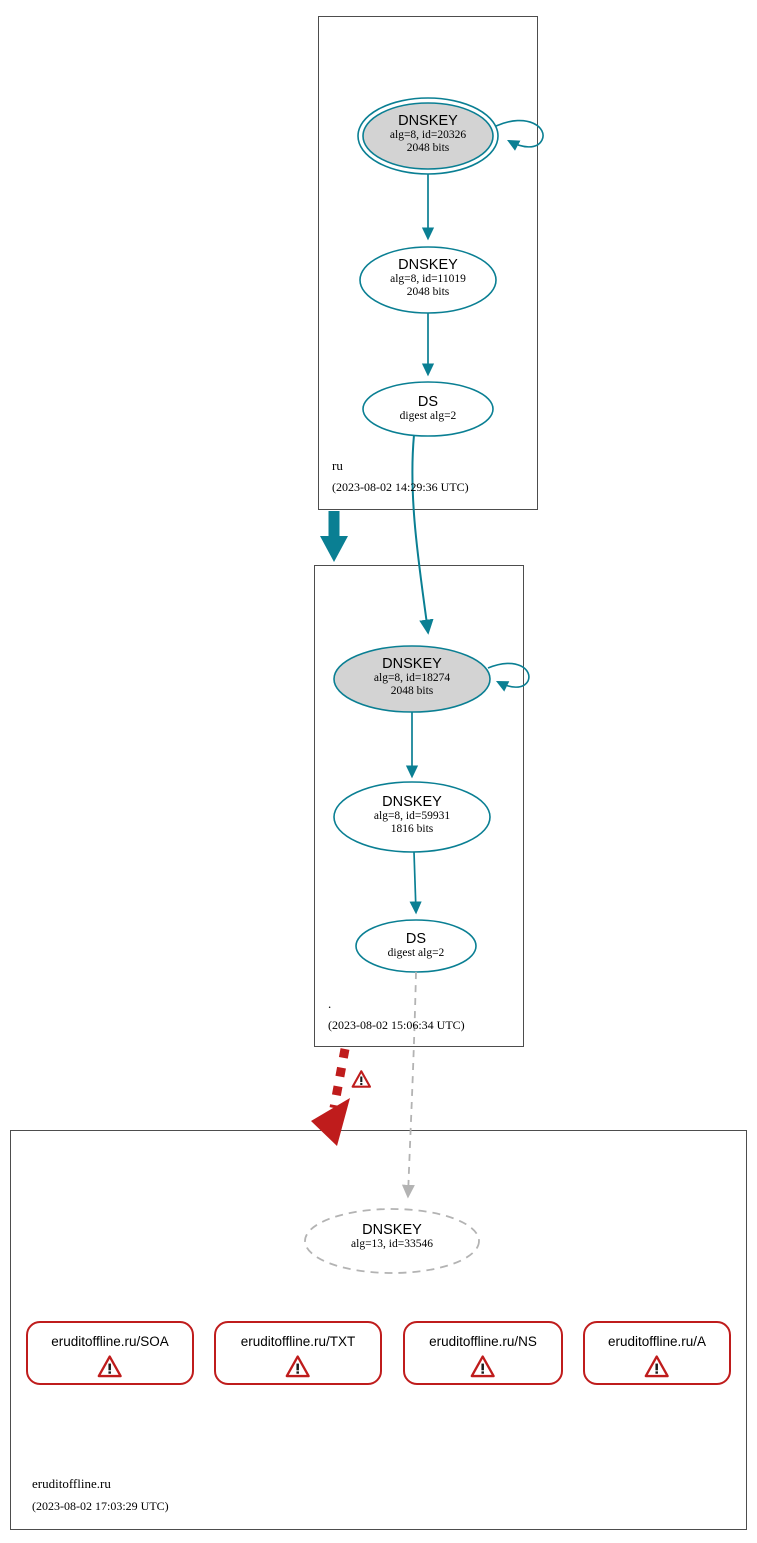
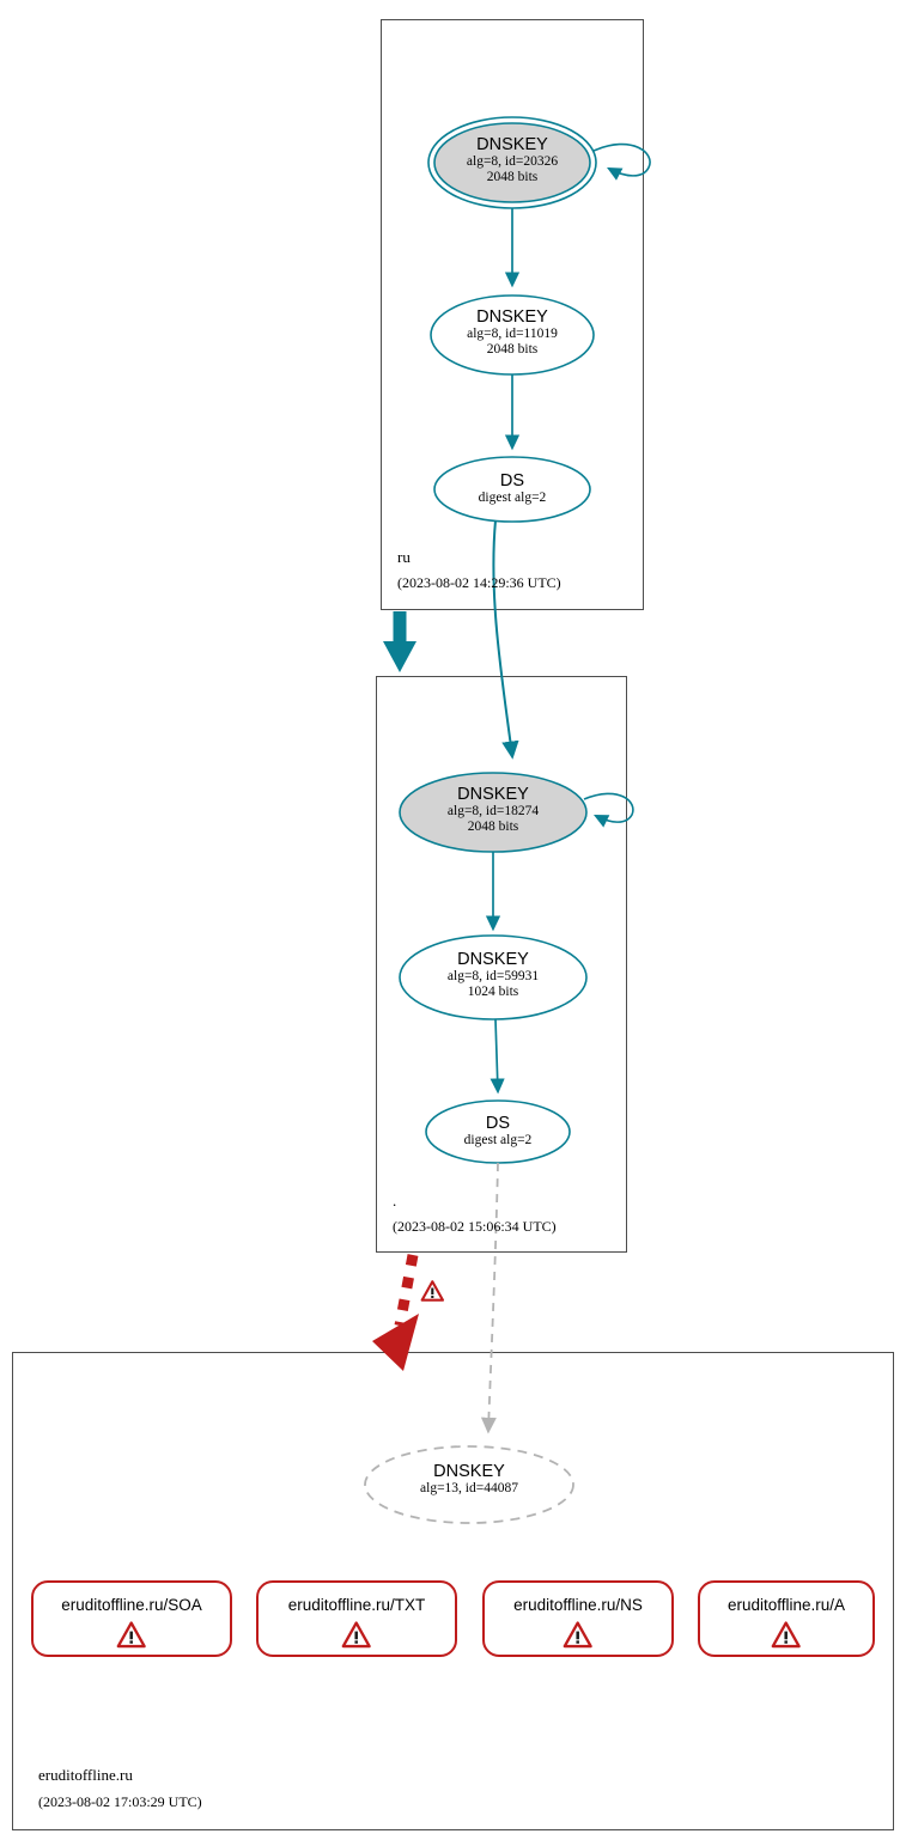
  DNSKEY
  alg=8, id=20326
  2048 bits
  DNSKEY
  alg=8, id=11019
  2048 bits
  DS
  digest alg=2
  DNSKEY
  alg=8, id=18274
  2048 bits
  DNSKEY
  alg=8, id=59931
- 1816 bits
+ 1024 bits
  DS
  digest alg=2
  DNSKEY
- alg=13, id=33546
+ alg=13, id=44087
  eruditoffline.ru/SOA
  eruditoffline.ru/TXT
  eruditoffline.ru/NS
  eruditoffline.ru/A
  ru
  (2023-08-02 14:29:36 UTC)
  .
  (2023-08-02 15:06:34 UTC)
  eruditoffline.ru
  (2023-08-02 17:03:29 UTC)
